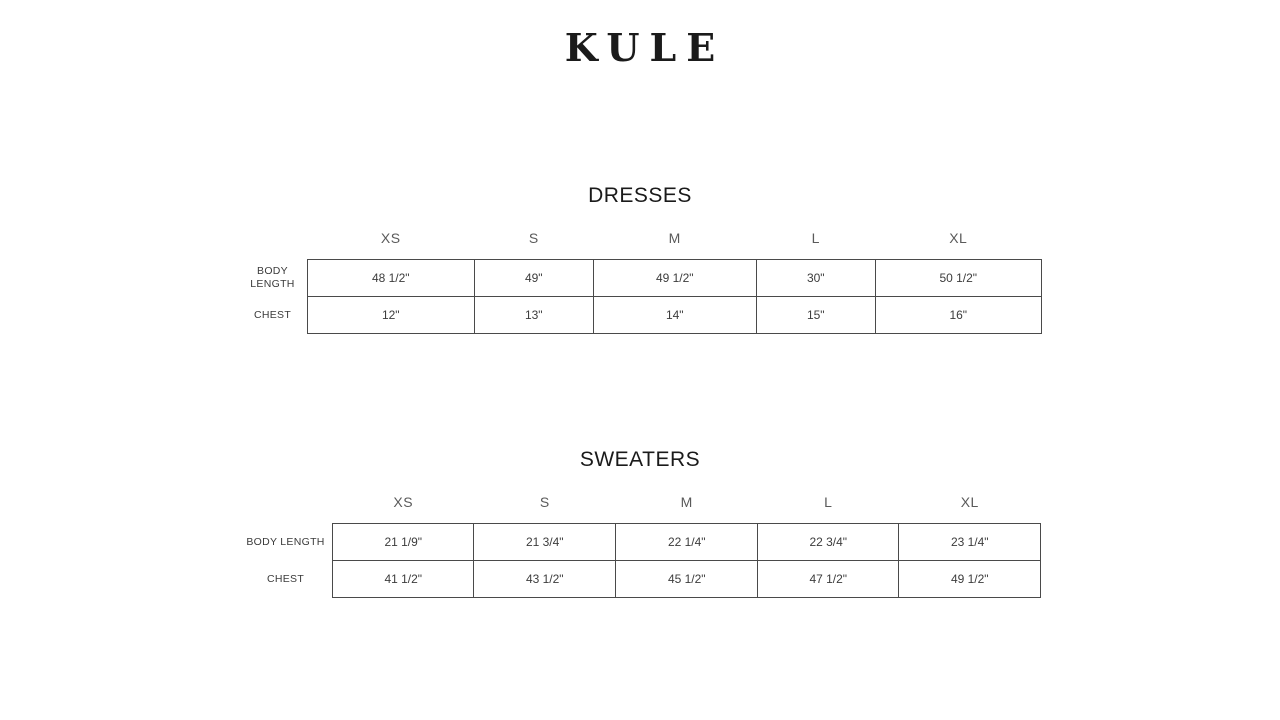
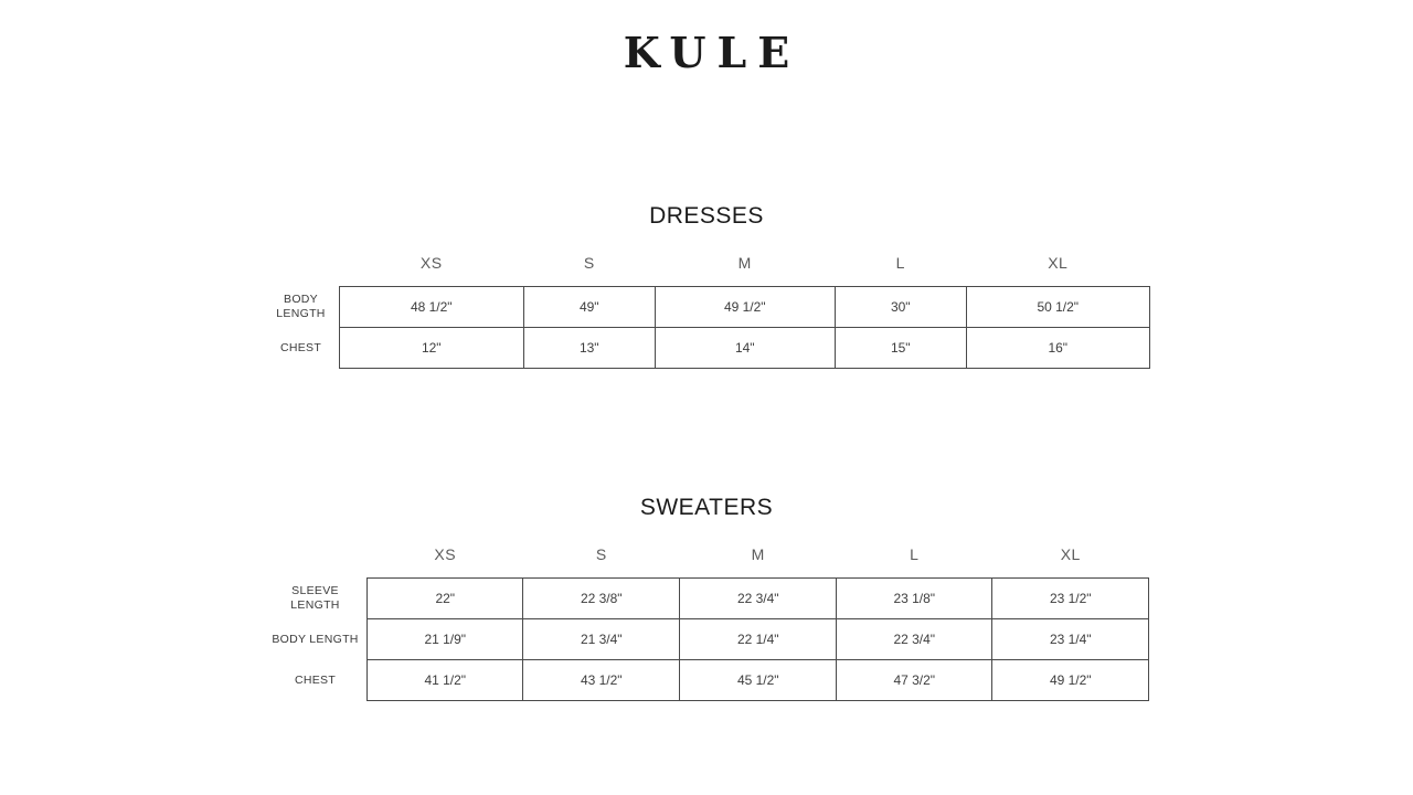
  KULE
  DRESSES
  	XS	S	M	L	XL
  BODY LENGTH	48 1/2"	49"	49 1/2"	30"	50 1/2"
  CHEST	12"	13"	14"	15"	16"
  SWEATERS
  	XS	S	M	L	XL
+ SLEEVE LENGTH	22"	22 3/8"	22 3/4"	23 1/8"	23 1/2"
  BODY LENGTH	21 1/9"	21 3/4"	22 1/4"	22 3/4"	23 1/4"
- CHEST	41 1/2"	43 1/2"	45 1/2"	47 1/2"	49 1/2"
+ CHEST	41 1/2"	43 1/2"	45 1/2"	47 3/2"	49 1/2"
